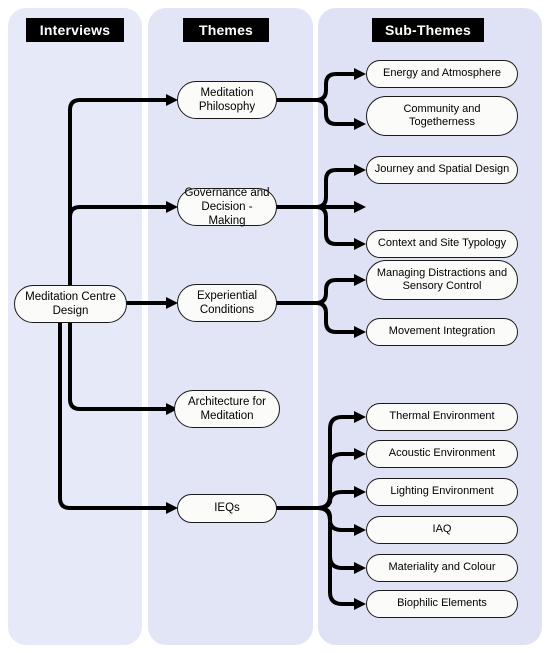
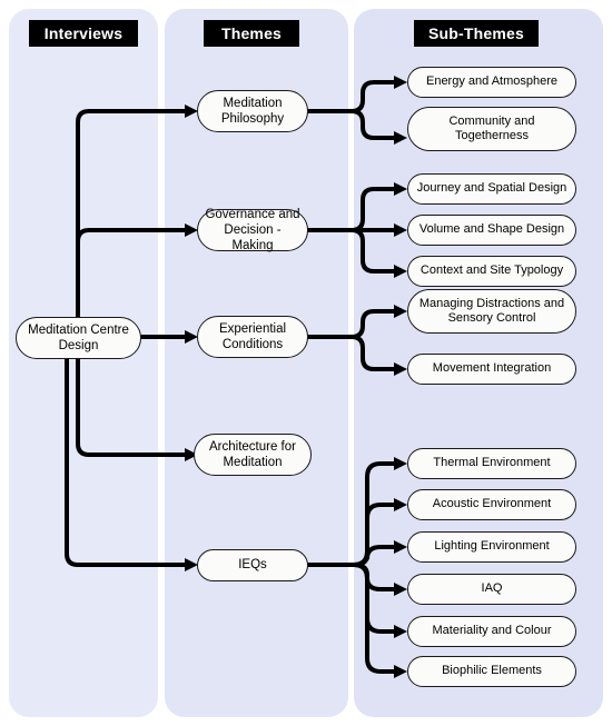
  Interviews
  Themes
  Sub-Themes
  Meditation Centre Design
  Meditation Philosophy
  Governance and Decision - Making
  Experiential Conditions
  Architecture for Meditation
  IEQs
  Energy and Atmosphere
  Community and Togetherness
  Journey and Spatial Design
+ Volume and Shape Design
  Context and Site Typology
  Managing Distractions and Sensory Control
  Movement Integration
  Thermal Environment
  Acoustic Environment
  Lighting Environment
  IAQ
  Materiality and Colour
  Biophilic Elements
